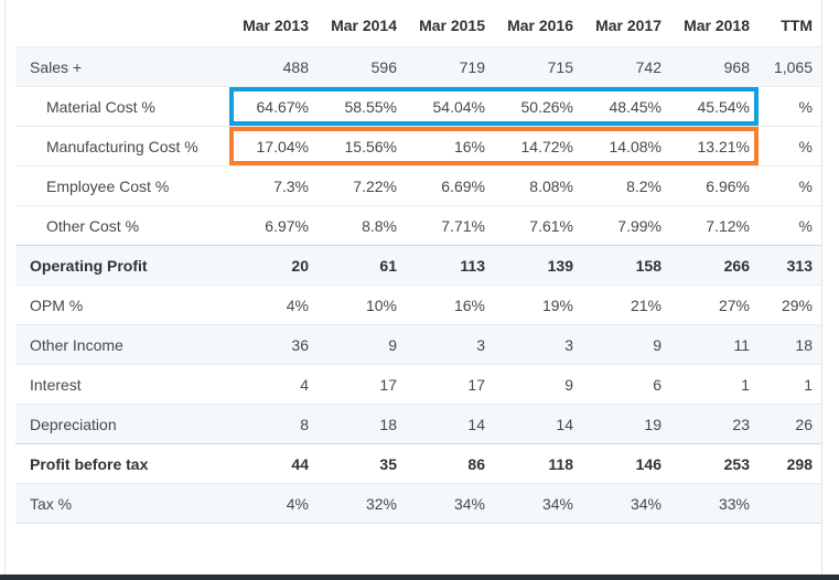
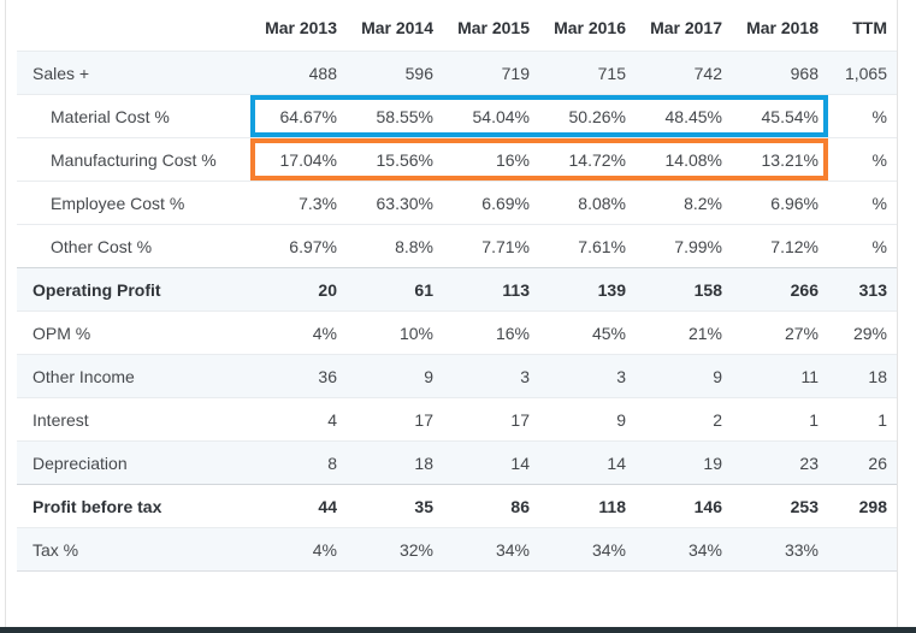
  	Mar 2013	Mar 2014	Mar 2015	Mar 2016	Mar 2017	Mar 2018	TTM
  Sales +	488	596	719	715	742	968	1,065
  Material Cost %	64.67%	58.55%	54.04%	50.26%	48.45%	45.54%	%
  Manufacturing Cost %	17.04%	15.56%	16%	14.72%	14.08%	13.21%	%
- Employee Cost %	7.3%	7.22%	6.69%	8.08%	8.2%	6.96%	%
+ Employee Cost %	7.3%	63.30%	6.69%	8.08%	8.2%	6.96%	%
  Other Cost %	6.97%	8.8%	7.71%	7.61%	7.99%	7.12%	%
  Operating Profit	20	61	113	139	158	266	313
- OPM %	4%	10%	16%	19%	21%	27%	29%
+ OPM %	4%	10%	16%	45%	21%	27%	29%
  Other Income	36	9	3	3	9	11	18
- Interest	4	17	17	9	6	1	1
+ Interest	4	17	17	9	2	1	1
  Depreciation	8	18	14	14	19	23	26
  Profit before tax	44	35	86	118	146	253	298
  Tax %	4%	32%	34%	34%	34%	33%
